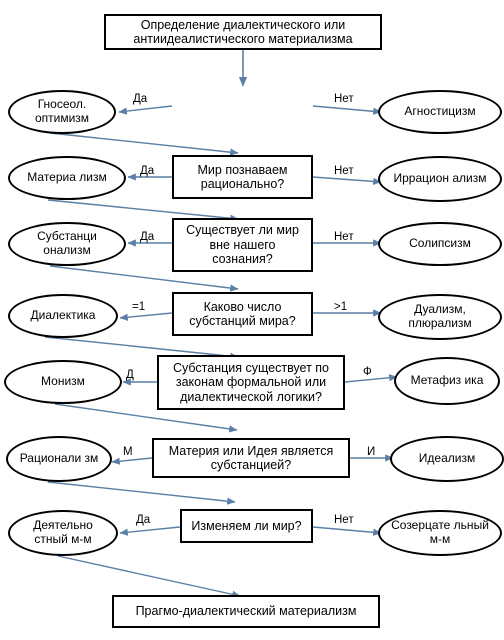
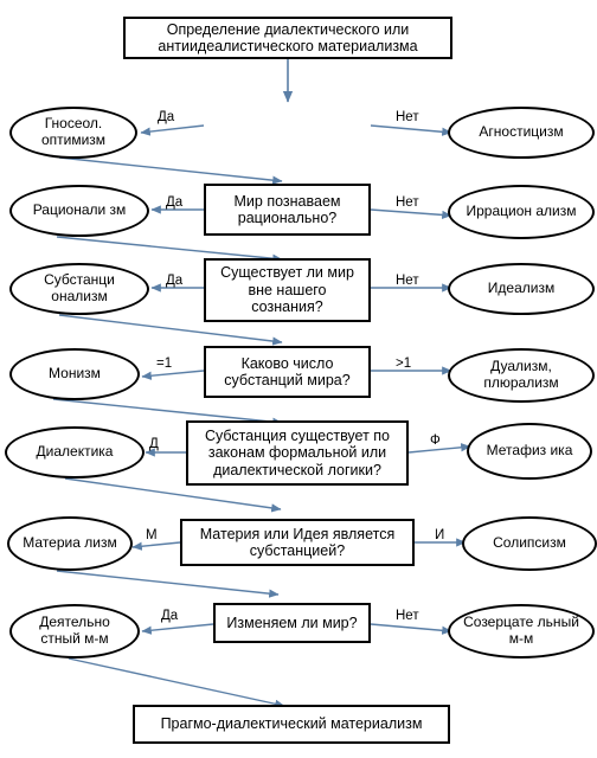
  Определение диалектического или антиидеалистического материализма
  Гносеол. оптимизм
  Агностицизм
  Да
  Нет
- Материа лизм
+ Рационали зм
  Мир познаваем рационально?
  Иррацион ализм
  Да
  Нет
  Субстанци онализм
  Существует ли мир вне нашего сознания?
- Солипсизм
+ Идеализм
  Да
  Нет
- Диалектика
+ Монизм
  Каково число субстанций мира?
  Дуализм, плюрализм
  =1
  >1
- Монизм
+ Диалектика
  Субстанция существует по законам формальной или диалектической логики?
  Метафиз ика
  Д
  Ф
- Рационали зм
+ Материа лизм
  Материя или Идея является субстанцией?
- Идеализм
+ Солипсизм
  М
  И
  Деятельно стный м-м
  Изменяем ли мир?
  Созерцате льный м-м
  Да
  Нет
  Прагмо-диалектический материализм
